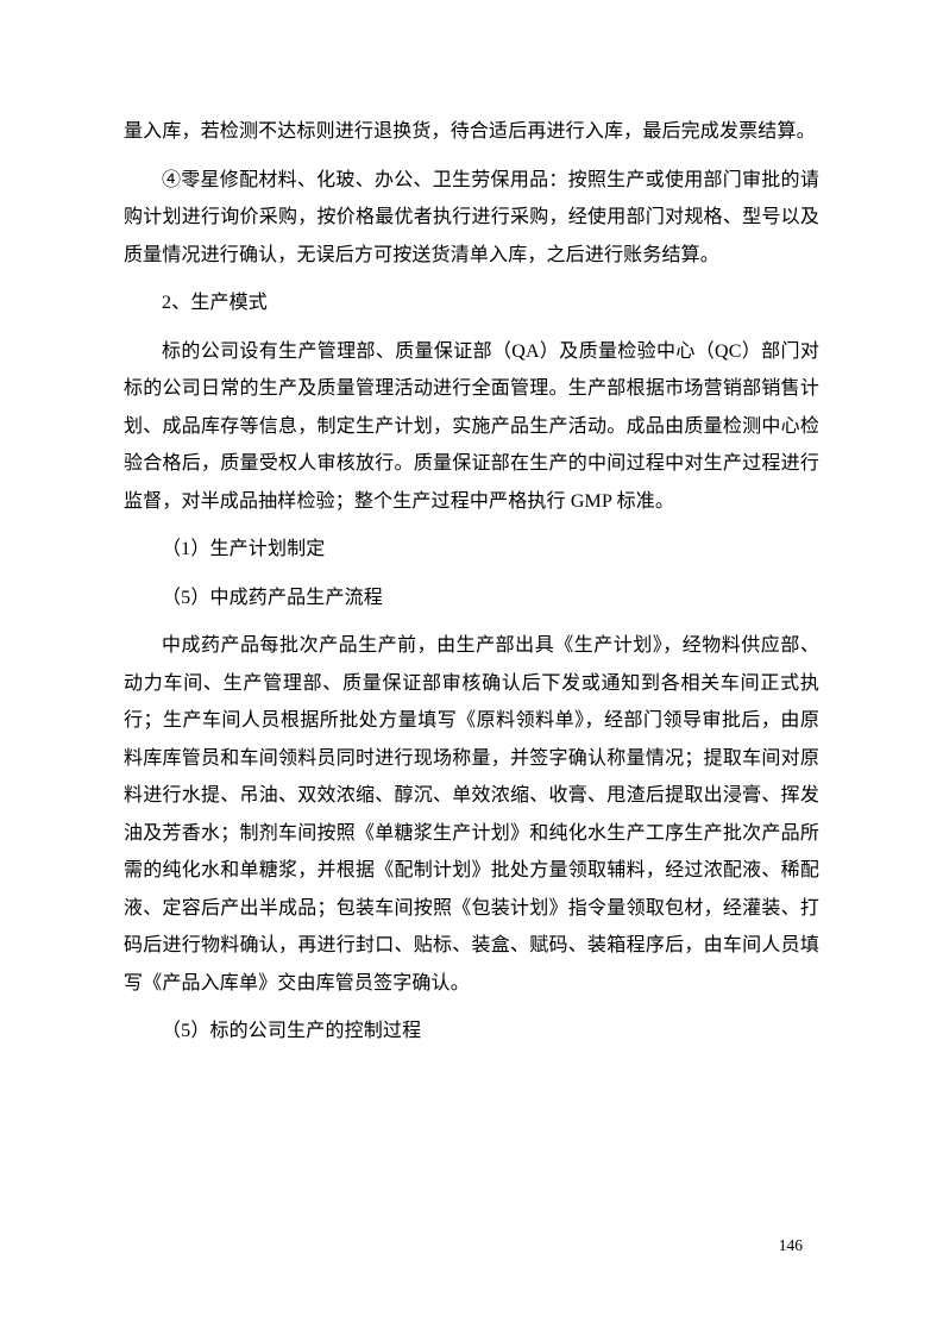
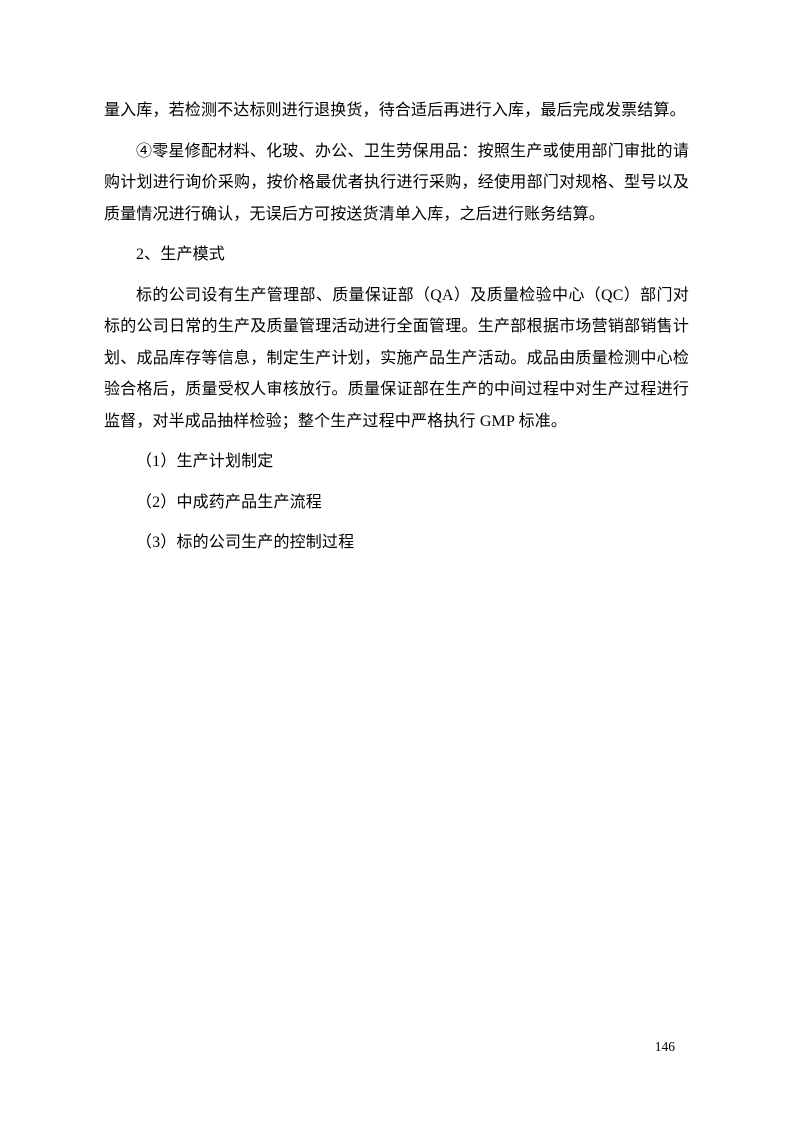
  量入库，若检测不达标则进行退换货，待合适后再进行入库，最后完成发票结算。
  ④零星修配材料、化玻、办公、卫生劳保用品：按照生产或使用部门审批的请购计划进行询价采购，按价格最优者执行进行采购，经使用部门对规格、型号以及质量情况进行确认，无误后方可按送货清单入库，之后进行账务结算。
  2、生产模式
  标的公司设有生产管理部、质量保证部（QA）及质量检验中心（QC）部门对标的公司日常的生产及质量管理活动进行全面管理。生产部根据市场营销部销售计划、成品库存等信息，制定生产计划，实施产品生产活动。成品由质量检测中心检验合格后，质量受权人审核放行。质量保证部在生产的中间过程中对生产过程进行监督，对半成品抽样检验；整个生产过程中严格执行 GMP 标准。
  （1）生产计划制定
- （5）中成药产品生产流程
+ （2）中成药产品生产流程
- 中成药产品每批次产品生产前，由生产部出具《生产计划》，经物料供应部、动力车间、生产管理部、质量保证部审核确认后下发或通知到各相关车间正式执行；生产车间人员根据所批处方量填写《原料领料单》，经部门领导审批后，由原料库库管员和车间领料员同时进行现场称量，并签字确认称量情况；提取车间对原料进行水提、吊油、双效浓缩、醇沉、单效浓缩、收膏、甩渣后提取出浸膏、挥发油及芳香水；制剂车间按照《单糖浆生产计划》和纯化水生产工序生产批次产品所需的纯化水和单糖浆，并根据《配制计划》批处方量领取辅料，经过浓配液、稀配液、定容后产出半成品；包装车间按照《包装计划》指令量领取包材，经灌装、打码后进行物料确认，再进行封口、贴标、装盒、赋码、装箱程序后，由车间人员填写《产品入库单》交由库管员签字确认。
- （5）标的公司生产的控制过程
+ （3）标的公司生产的控制过程
  146
